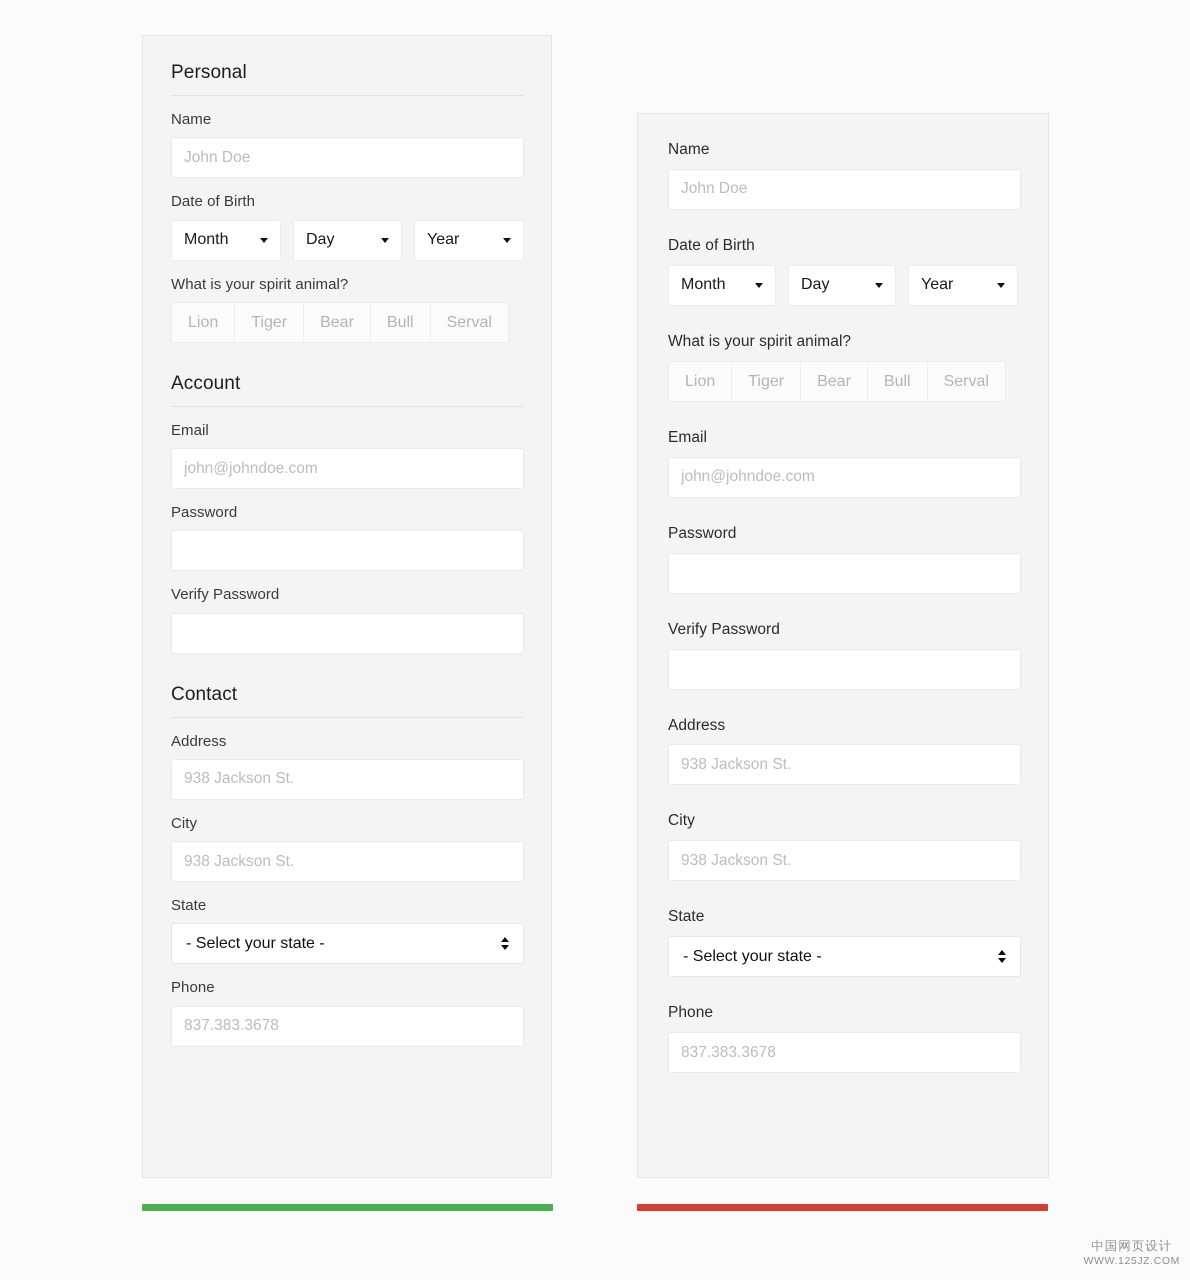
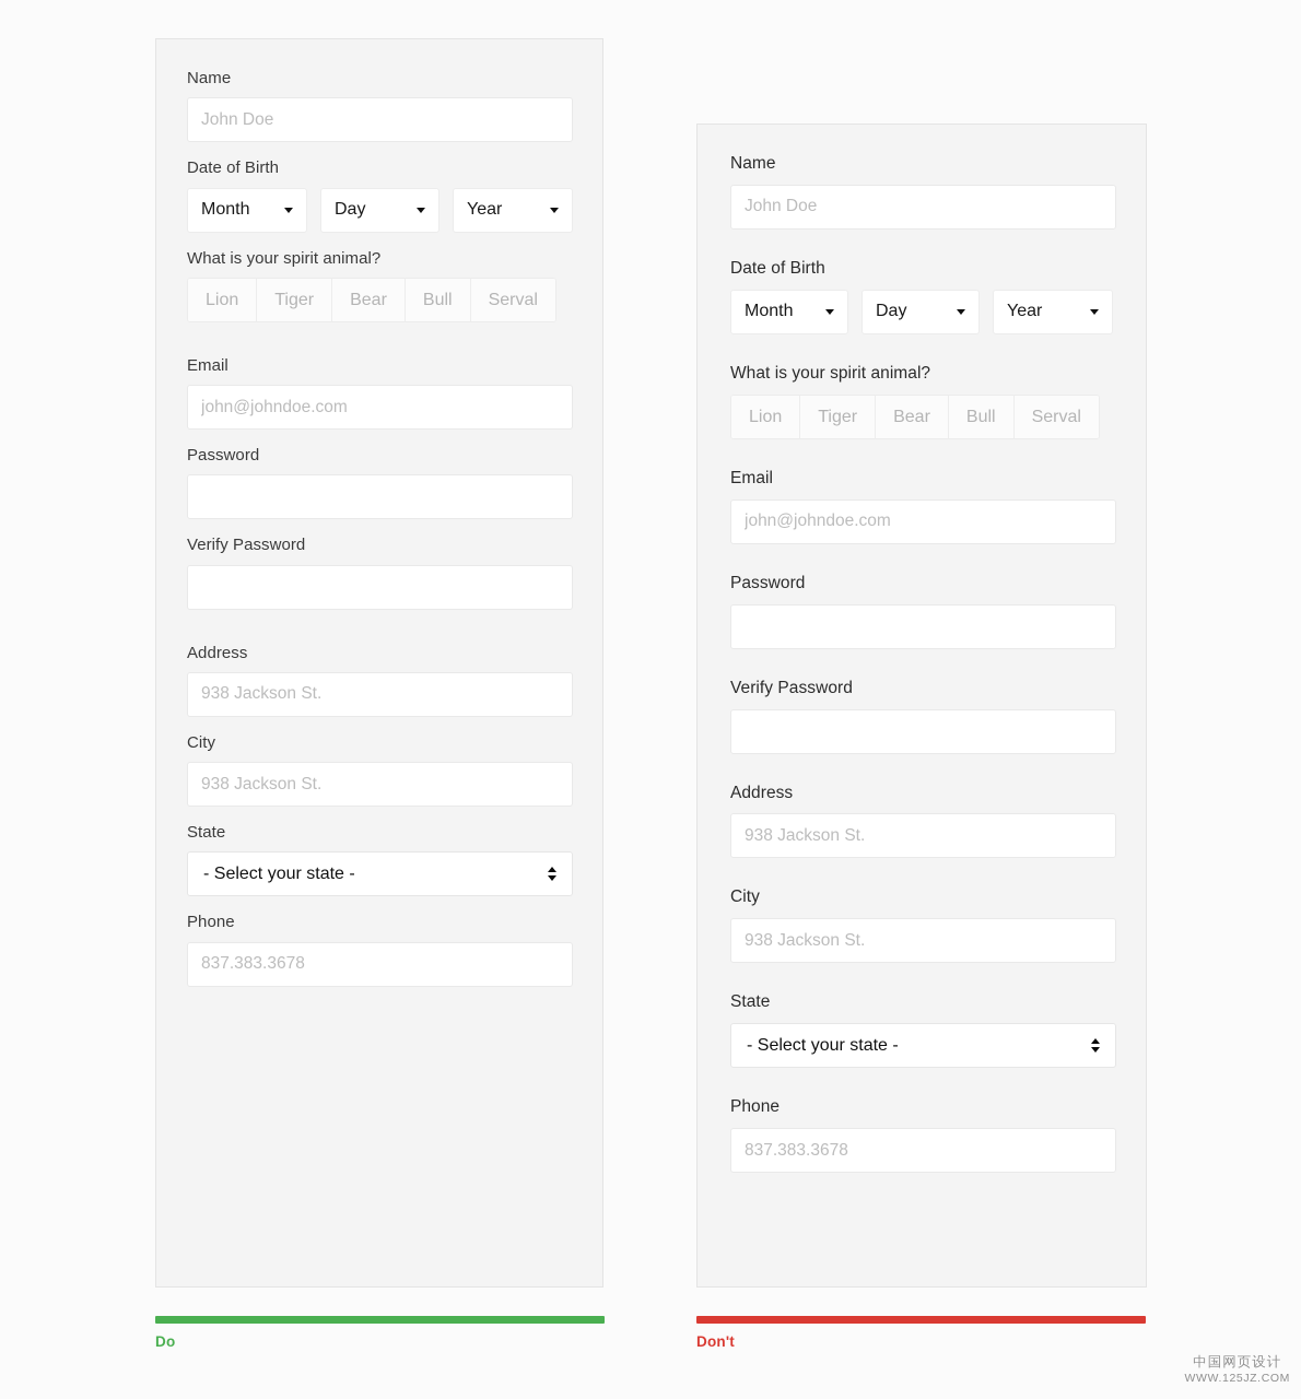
- Personal
  Name
  John Doe
  Date of Birth
  Month
  Day
  Year
  What is your spirit animal?
  Lion
  Tiger
  Bear
  Bull
  Serval
- Account
  Email
  john@johndoe.com
  Password
  Verify Password
- Contact
  Address
  938 Jackson St.
  City
  938 Jackson St.
  State
  - Select your state -
  Phone
  837.383.3678
  Name
  John Doe
  Date of Birth
  Month
  Day
  Year
  What is your spirit animal?
  Lion
  Tiger
  Bear
  Bull
  Serval
  Email
  john@johndoe.com
  Password
  Verify Password
  Address
  938 Jackson St.
  City
  938 Jackson St.
  State
  - Select your state -
  Phone
  837.383.3678
+ Do
+ Don't
  中国网页设计
  WWW.125JZ.COM
